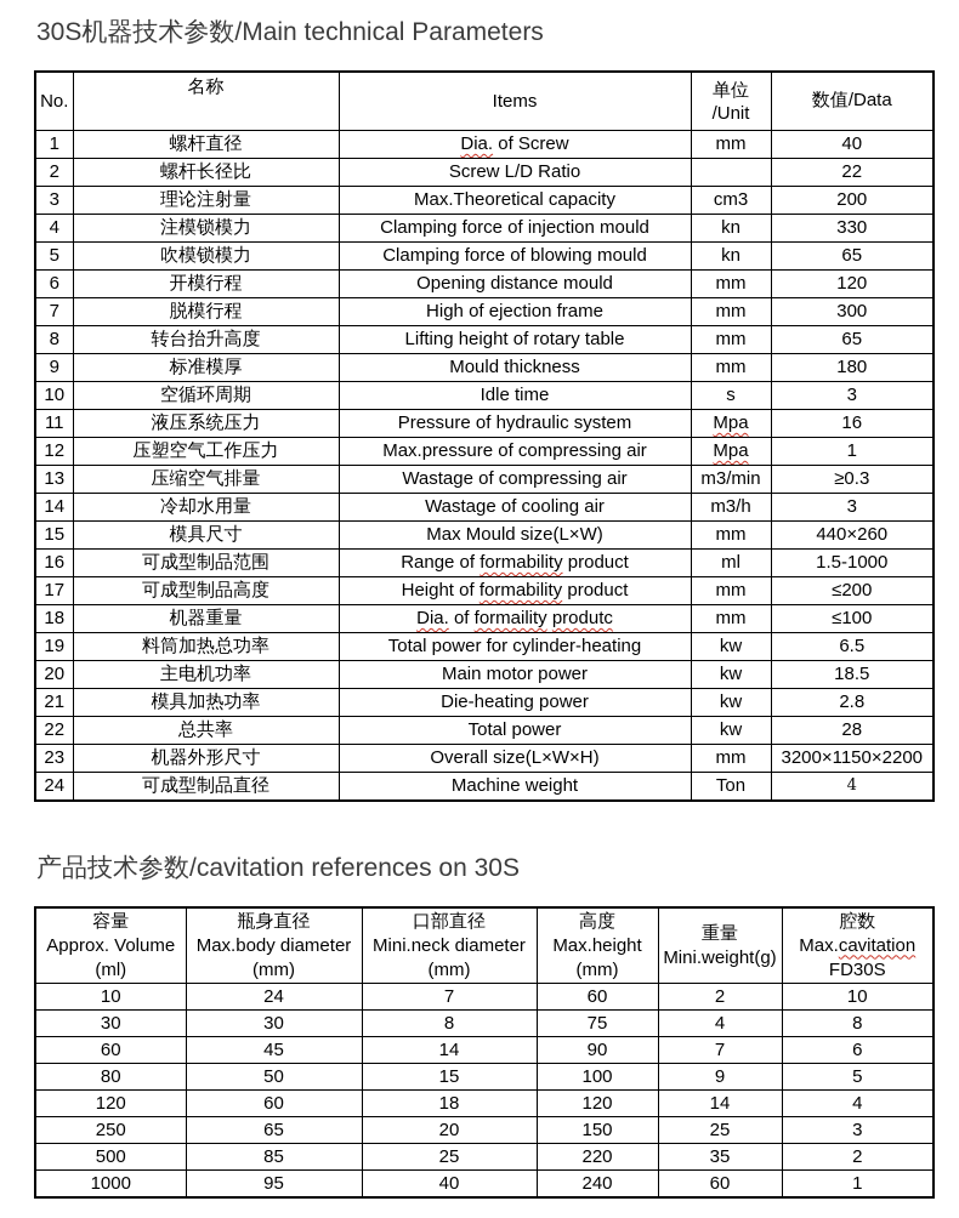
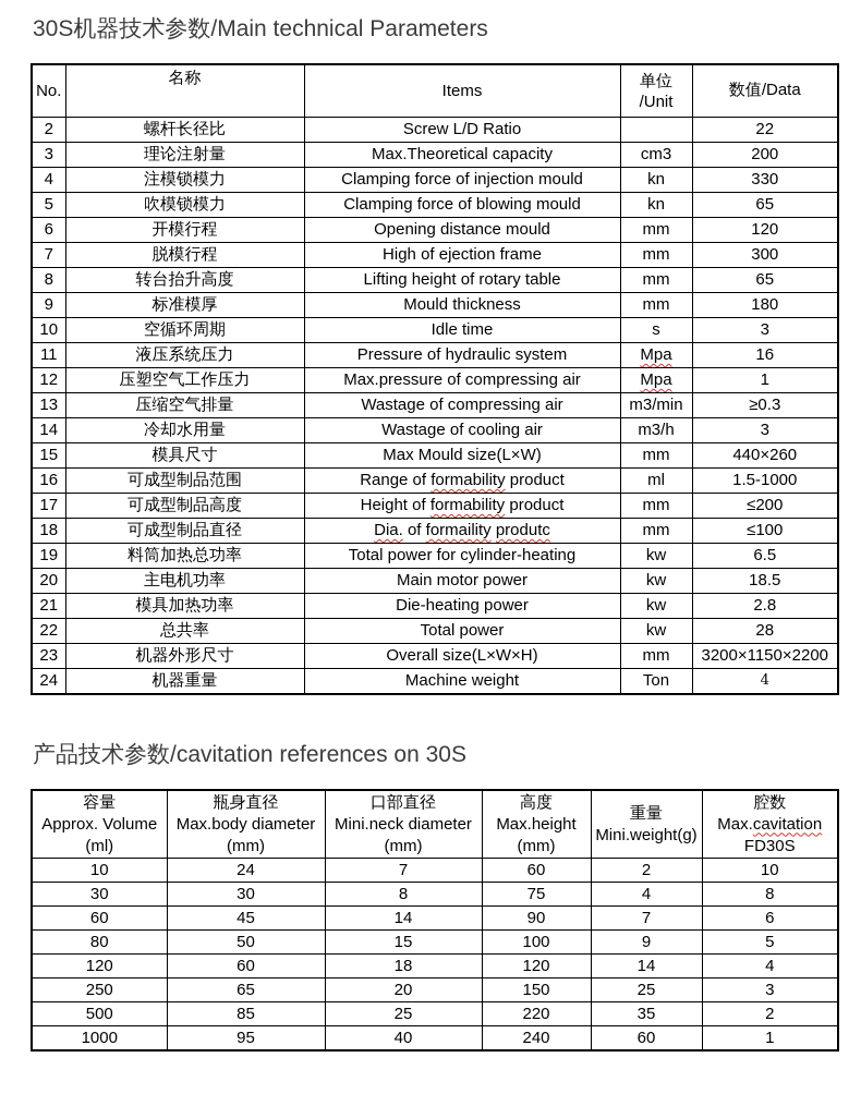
  30S机器技术参数/Main technical Parameters
  No.	名称	Items	单位 /Unit	数值/Data
- 1	螺杆直径	Dia. of Screw	mm	40
  2	螺杆长径比	Screw L/D Ratio		22
  3	理论注射量	Max.Theoretical capacity	cm3	200
  4	注模锁模力	Clamping force of injection mould	kn	330
  5	吹模锁模力	Clamping force of blowing mould	kn	65
  6	开模行程	Opening distance mould	mm	120
  7	脱模行程	High of ejection frame	mm	300
  8	转台抬升高度	Lifting height of rotary table	mm	65
  9	标准模厚	Mould thickness	mm	180
  10	空循环周期	Idle time	s	3
  11	液压系统压力	Pressure of hydraulic system	Mpa	16
  12	压塑空气工作压力	Max.pressure of compressing air	Mpa	1
  13	压缩空气排量	Wastage of compressing air	m3/min	≥0.3
  14	冷却水用量	Wastage of cooling air	m3/h	3
  15	模具尺寸	Max Mould size(L×W)	mm	440×260
  16	可成型制品范围	Range of formability product	ml	1.5-1000
  17	可成型制品高度	Height of formability product	mm	≤200
- 18	机器重量	Dia. of formaility produtc	mm	≤100
+ 18	可成型制品直径	Dia. of formaility produtc	mm	≤100
  19	料筒加热总功率	Total power for cylinder-heating	kw	6.5
  20	主电机功率	Main motor power	kw	18.5
  21	模具加热功率	Die-heating power	kw	2.8
  22	总共率	Total power	kw	28
  23	机器外形尺寸	Overall size(L×W×H)	mm	3200×1150×2200
- 24	可成型制品直径	Machine weight	Ton	4
+ 24	机器重量	Machine weight	Ton	4
  产品技术参数/cavitation references on 30S
  容量Approx. Volume(ml)	瓶身直径Max.body diameter(mm)	口部直径Mini.neck diameter(mm)	高度Max.height(mm)	重量Mini.weight(g)	腔数Max.cavitationFD30S
  10	24	7	60	2	10
  30	30	8	75	4	8
  60	45	14	90	7	6
  80	50	15	100	9	5
  120	60	18	120	14	4
  250	65	20	150	25	3
  500	85	25	220	35	2
  1000	95	40	240	60	1
